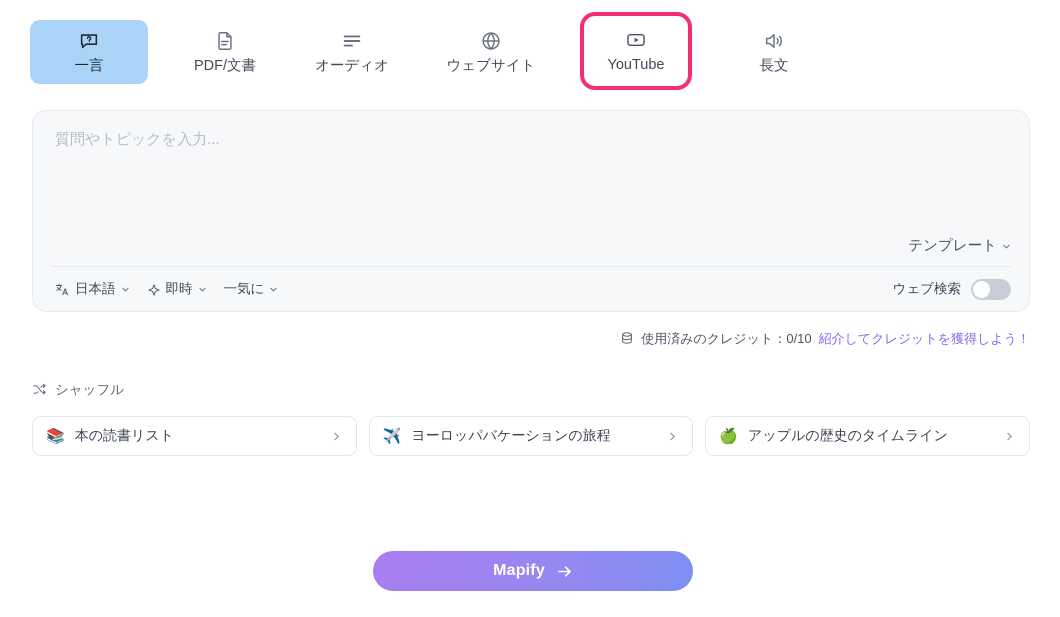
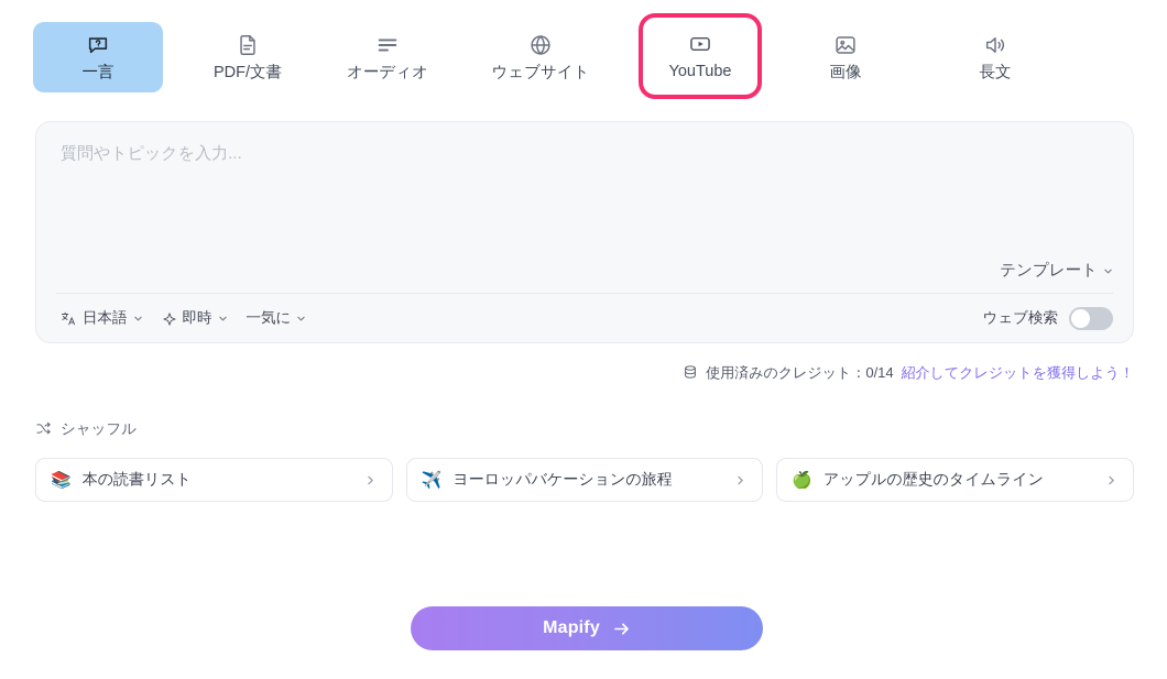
  一言
  PDF/文書
  オーディオ
  ウェブサイト
  YouTube
+ 画像
  長文
  質問やトピックを入力...
  テンプレート
  日本語
  即時
  一気に
  ウェブ検索
- 使用済みのクレジット：0/10
+ 使用済みのクレジット：0/14
  紹介してクレジットを獲得しよう！
  シャッフル
  📚
  本の読書リスト
  ✈️
  ヨーロッパバケーションの旅程
  🍏
  アップルの歴史のタイムライン
  Mapify
